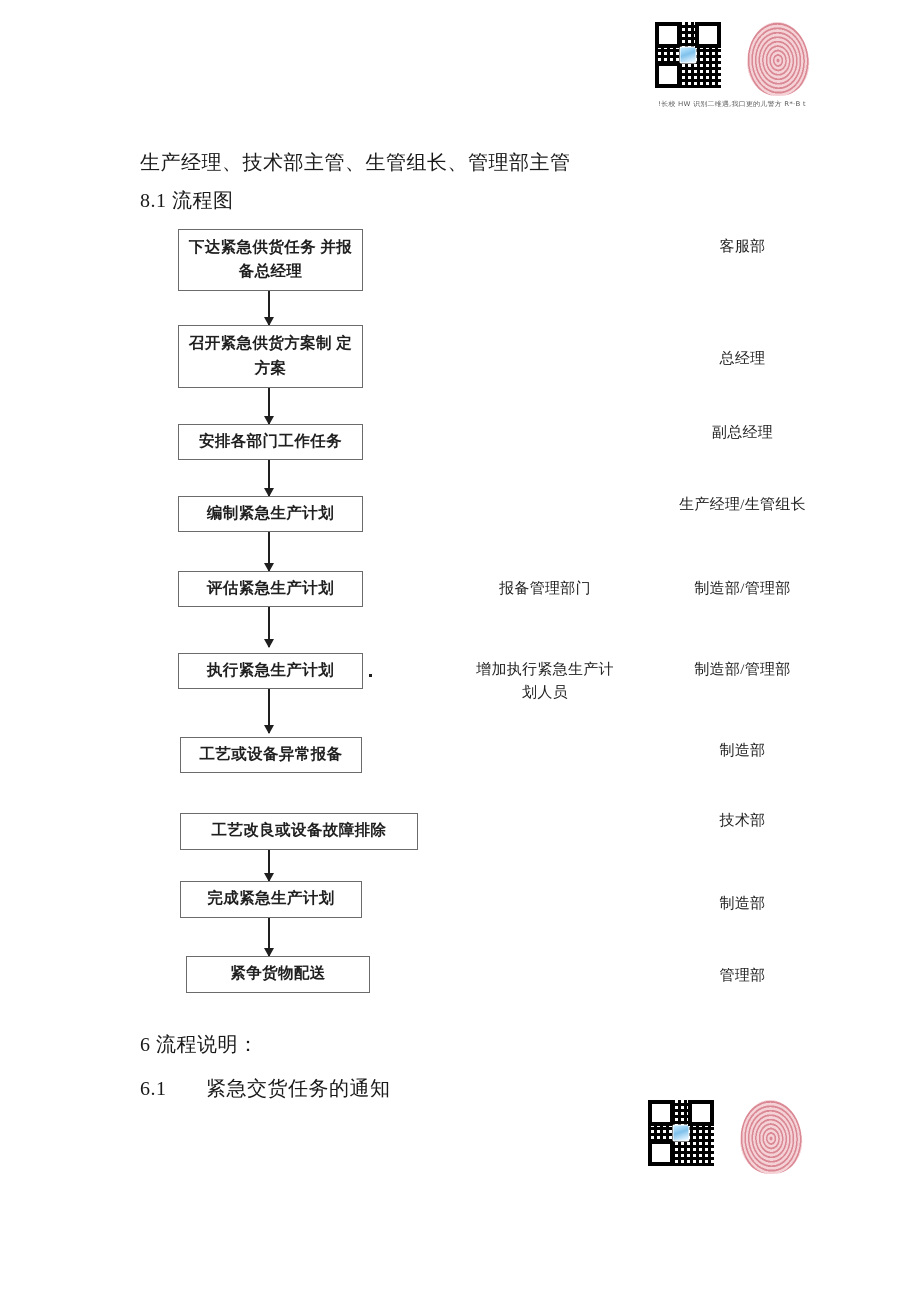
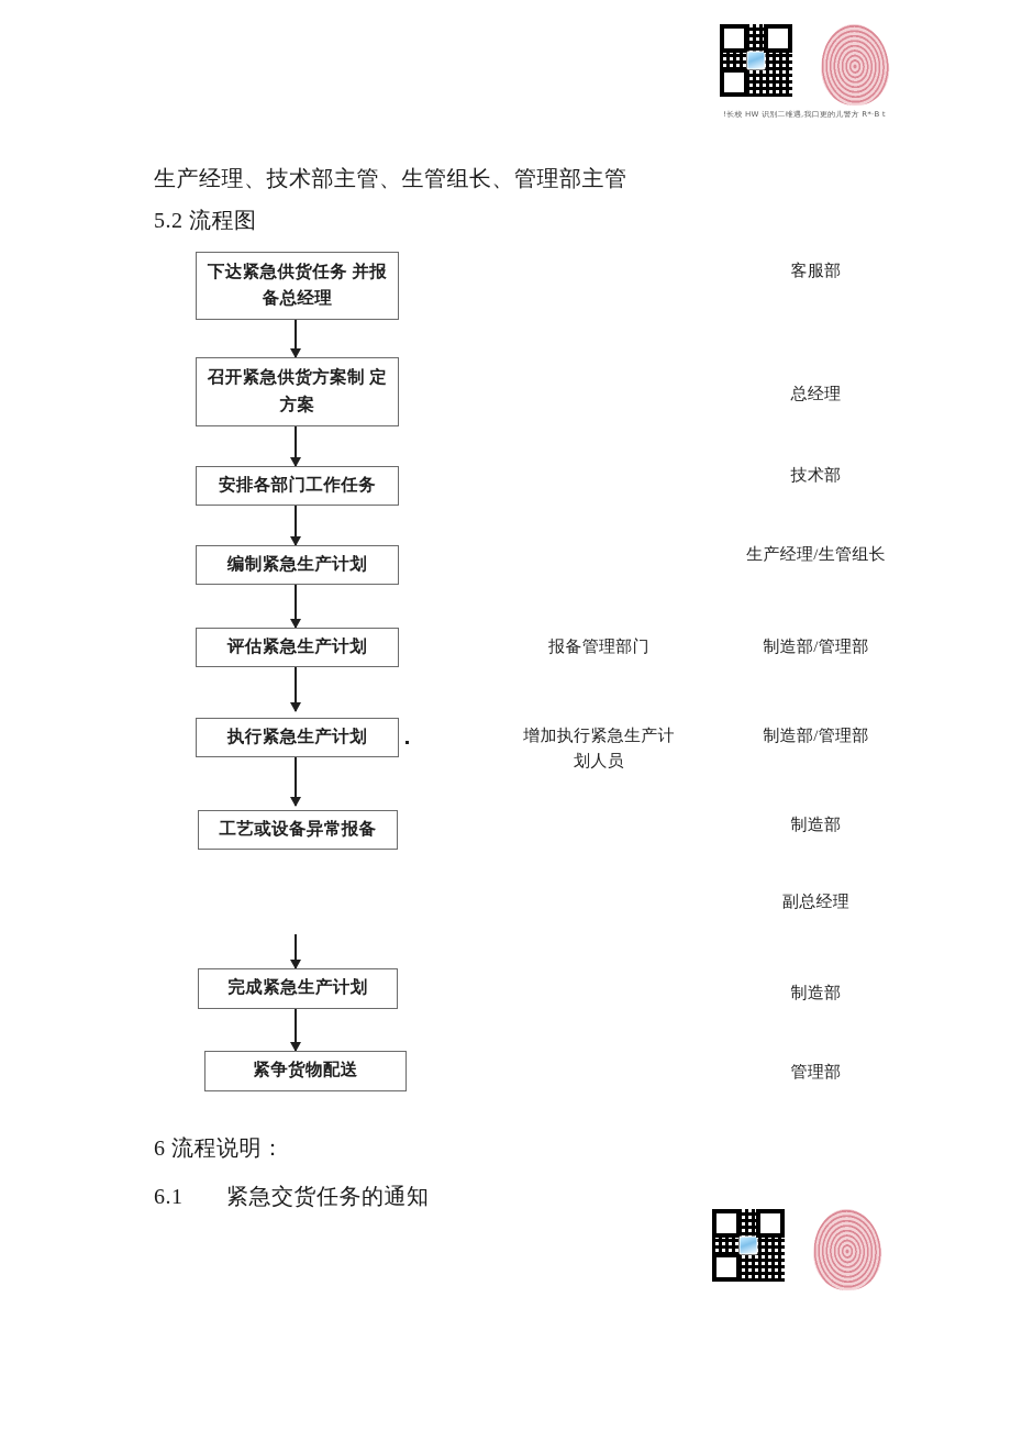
  生产经理、技术部主管、生管组长、管理部主管
- 8.1 流程图
+ 5.2 流程图
  下达紧急供货任务 并报备总经理
  召开紧急供货方案制 定方案
  安排各部门工作任务
  编制紧急生产计划
  评估紧急生产计划
  执行紧急生产计划
  工艺或设备异常报备
- 工艺改良或设备故障排除
  完成紧急生产计划
  紧争货物配送
  报备管理部门
  增加执行紧急生产计
  划人员
  客服部
  总经理
- 副总经理
+ 技术部
  生产经理/生管组长
  制造部/管理部
  制造部/管理部
  制造部
- 技术部
+ 副总经理
  制造部
  管理部
  6 流程说明：
  6.1 紧急交货任务的通知
